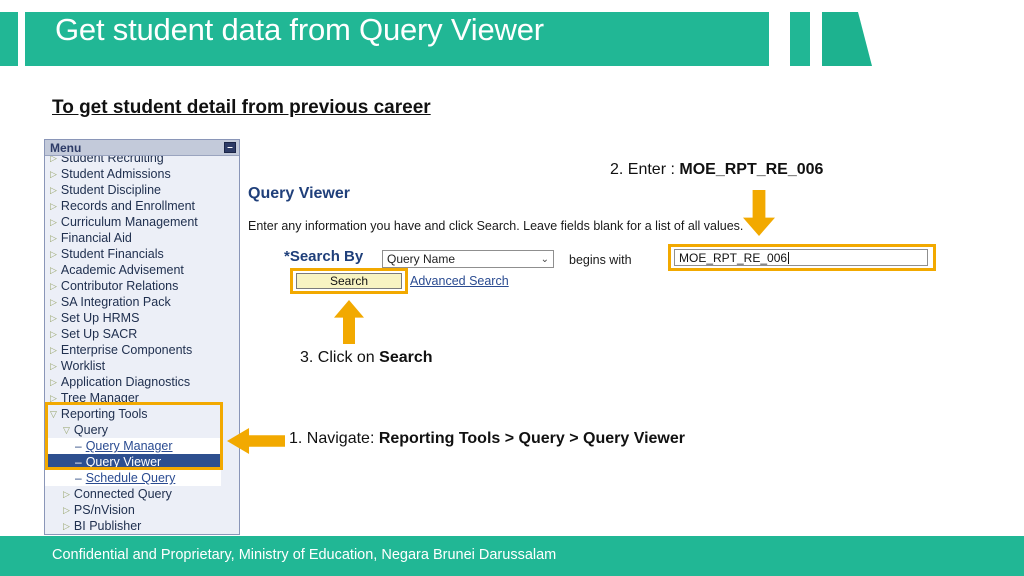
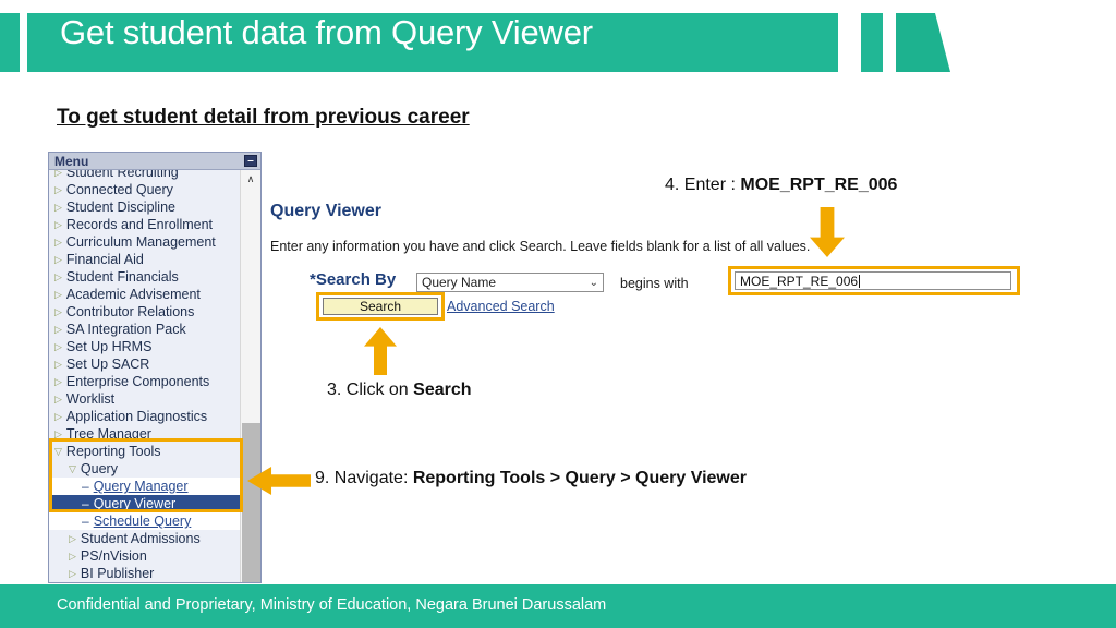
  Get student data from Query Viewer
  To get student detail from previous career
  Menu
  –
  ▷
  Student Recruiting
  ▷
- Student Admissions
+ Connected Query
  ▷
  Student Discipline
  ▷
  Records and Enrollment
  ▷
  Curriculum Management
  ▷
  Financial Aid
  ▷
  Student Financials
  ▷
  Academic Advisement
  ▷
  Contributor Relations
  ▷
  SA Integration Pack
  ▷
  Set Up HRMS
  ▷
  Set Up SACR
  ▷
  Enterprise Components
  ▷
  Worklist
  ▷
  Application Diagnostics
  ▷
  Tree Manager
  ▽
  Reporting Tools
  ▽
  Query
  –
  Query Manager
  –
  Query Viewer
  –
  Schedule Query
  ▷
- Connected Query
+ Student Admissions
  ▷
  PS/nVision
  ▷
  BI Publisher
+ ∧
  Query Viewer
  Enter any information you have and click Search. Leave fields blank for a list of all values.
  *Search By
  Query Name
  ⌄
  begins with
  MOE_RPT_RE_006
  Search
  Advanced Search
- 2. Enter : MOE_RPT_RE_006
+ 4. Enter : MOE_RPT_RE_006
  3. Click on Search
- 1. Navigate: Reporting Tools > Query > Query Viewer
+ 9. Navigate: Reporting Tools > Query > Query Viewer
  Confidential and Proprietary, Ministry of Education, Negara Brunei Darussalam
